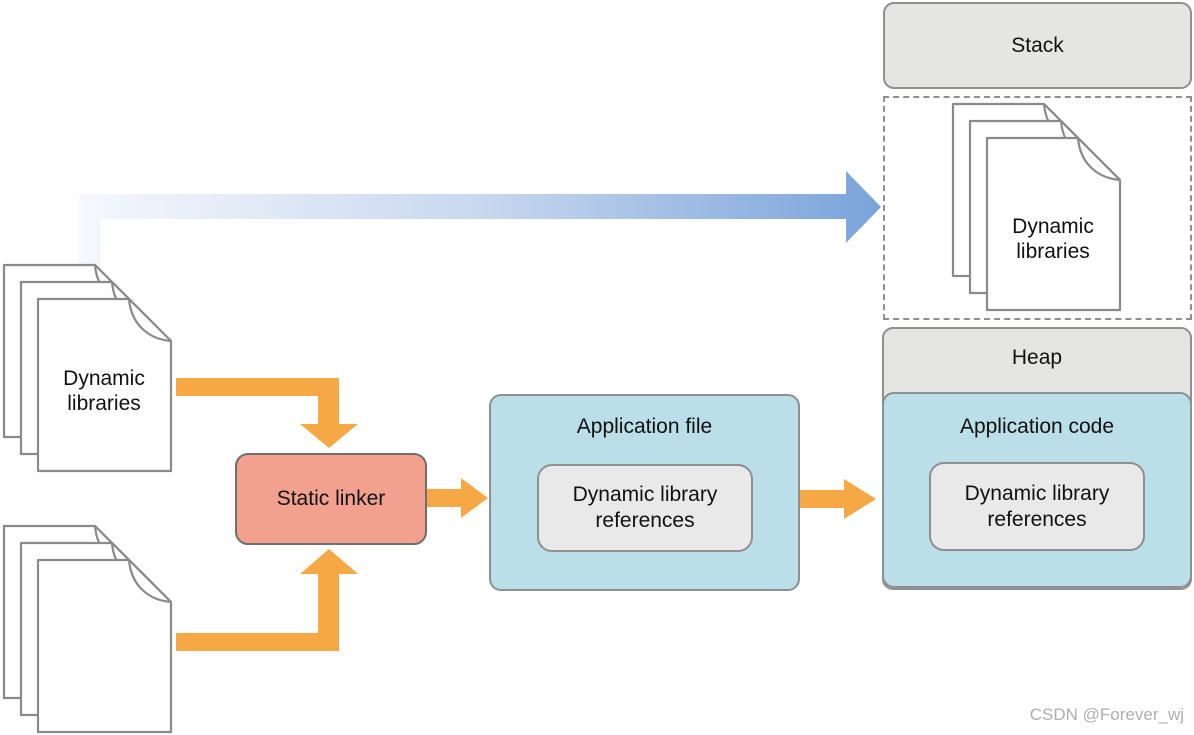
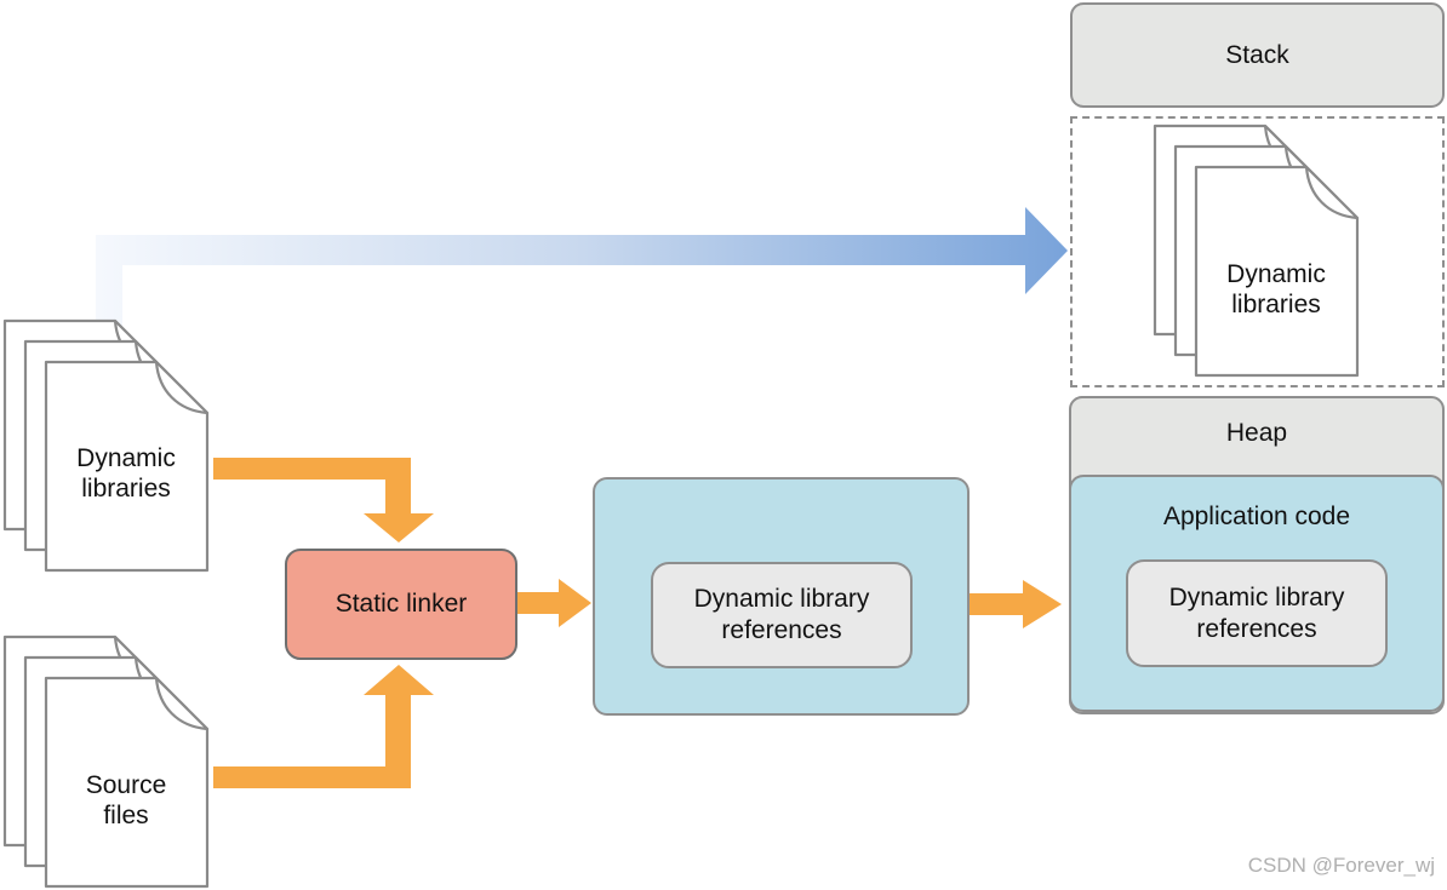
  Stack
  Heap
  Static linker
  Dynamic library references
  Dynamic library references
- Application file
  Application code
  Dynamic libraries
+ Source files
  Dynamic libraries
  CSDN @Forever_wj
